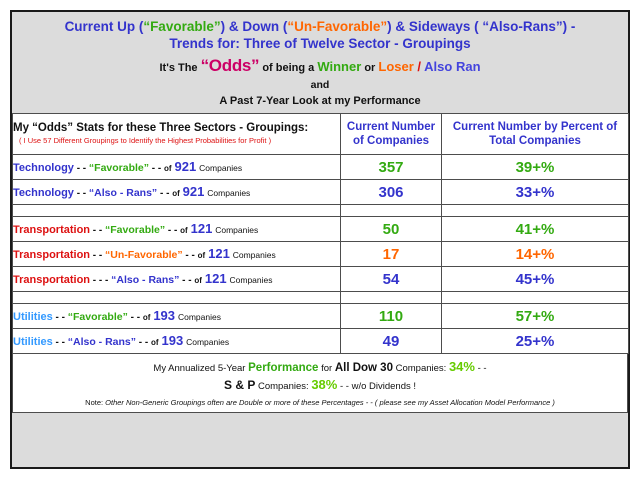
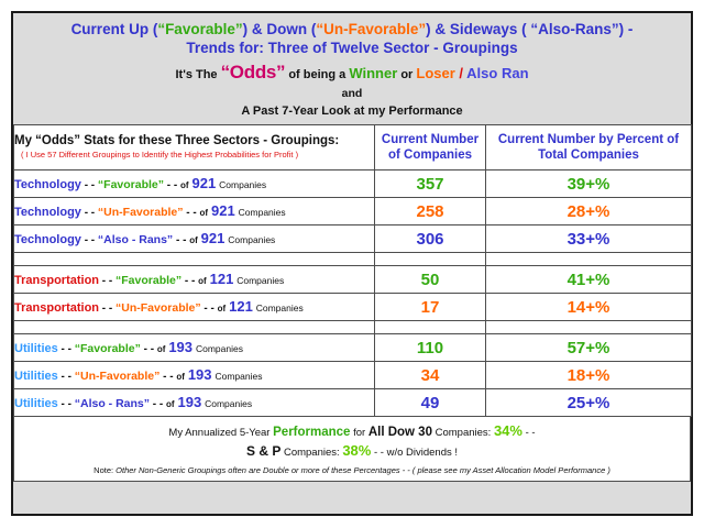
  Current Up (“Favorable”) & Down (“Un-Favorable”) & Sideways ( “Also-Rans”) -
  Trends for: Three of Twelve Sector - Groupings
  It's The “Odds” of being a Winner or Loser / Also Ran
  and
  A Past 7-Year Look at my Performance
  My “Odds” Stats for these Three Sectors - Groupings:( I Use 57 Different Groupings to Identify the Highest Probabilities for Profit )	Current Numberof Companies	Current Number by Percent ofTotal Companies
  Technology - - “Favorable” - - of 921 Companies	357	39+%
+ Technology - - “Un-Favorable” - - of 921 Companies	258	28+%
  Technology - - “Also - Rans” - - of 921 Companies	306	33+%
  Transportation - - “Favorable” - - of 121 Companies	50	41+%
  Transportation - - “Un-Favorable” - - of 121 Companies	17	14+%
- Transportation - - - “Also - Rans” - - of 121 Companies	54	45+%
  Utilities - - “Favorable” - - of 193 Companies	110	57+%
+ Utilities - - “Un-Favorable” - - of 193 Companies	34	18+%
  Utilities - - “Also - Rans” - - of 193 Companies	49	25+%
  My Annualized 5-Year Performance for All Dow 30 Companies: 34% - -
  S & P Companies: 38% - - w/o Dividends !
  Note: Other Non-Generic Groupings often are Double or more of these Percentages - - ( please see my Asset Allocation Model Performance )
